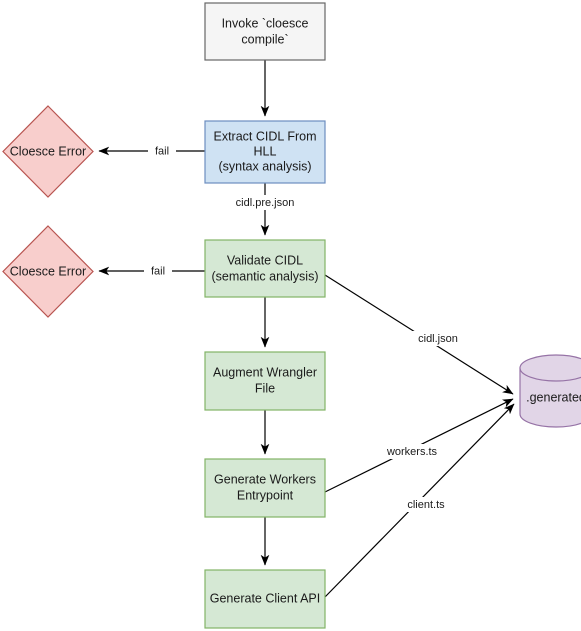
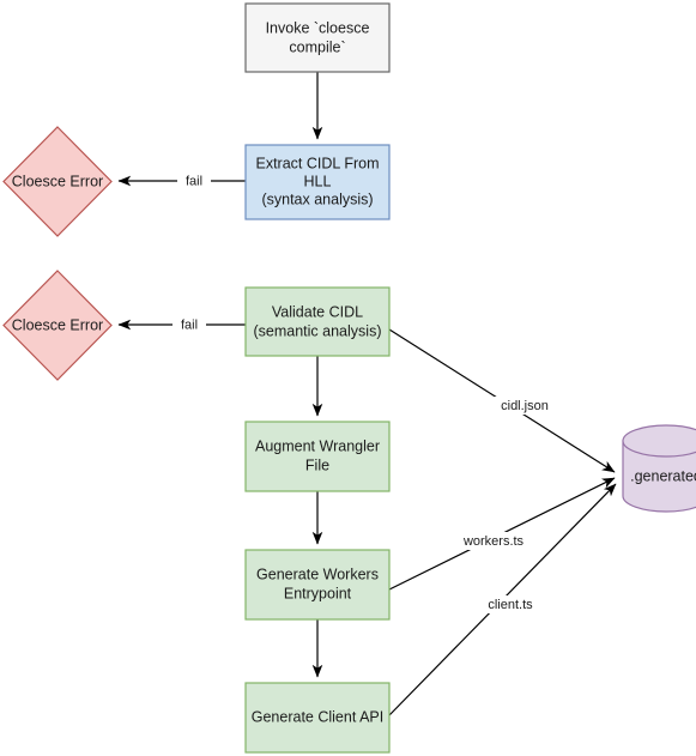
  fail
- cidl.pre.json
  fail
  cidl.json
  workers.ts
  client.ts
  Invoke `cloesce
  compile`
  Extract CIDL From
  HLL
  (syntax analysis)
  Validate CIDL
  (semantic analysis)
  Augment Wrangler
  File
  Generate Workers
  Entrypoint
  Generate Client API
  Cloesce Error
  Cloesce Error
  .generate
